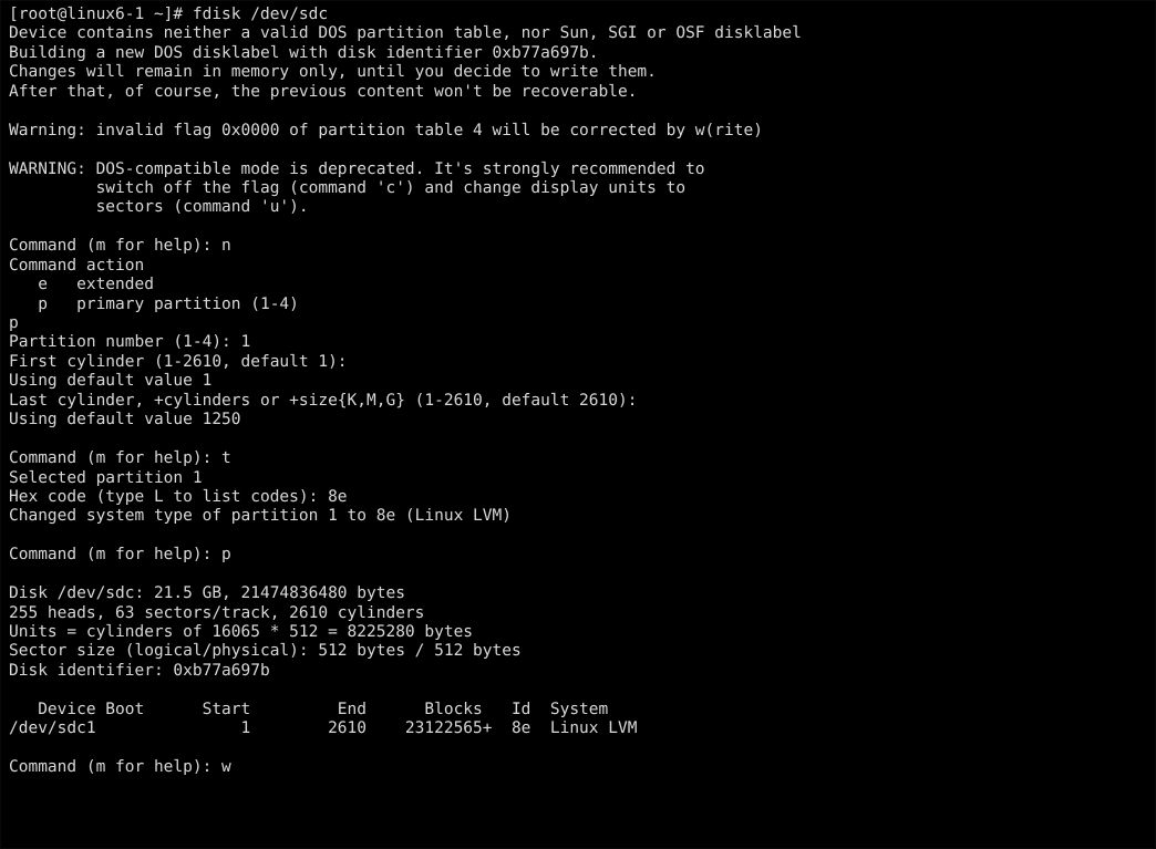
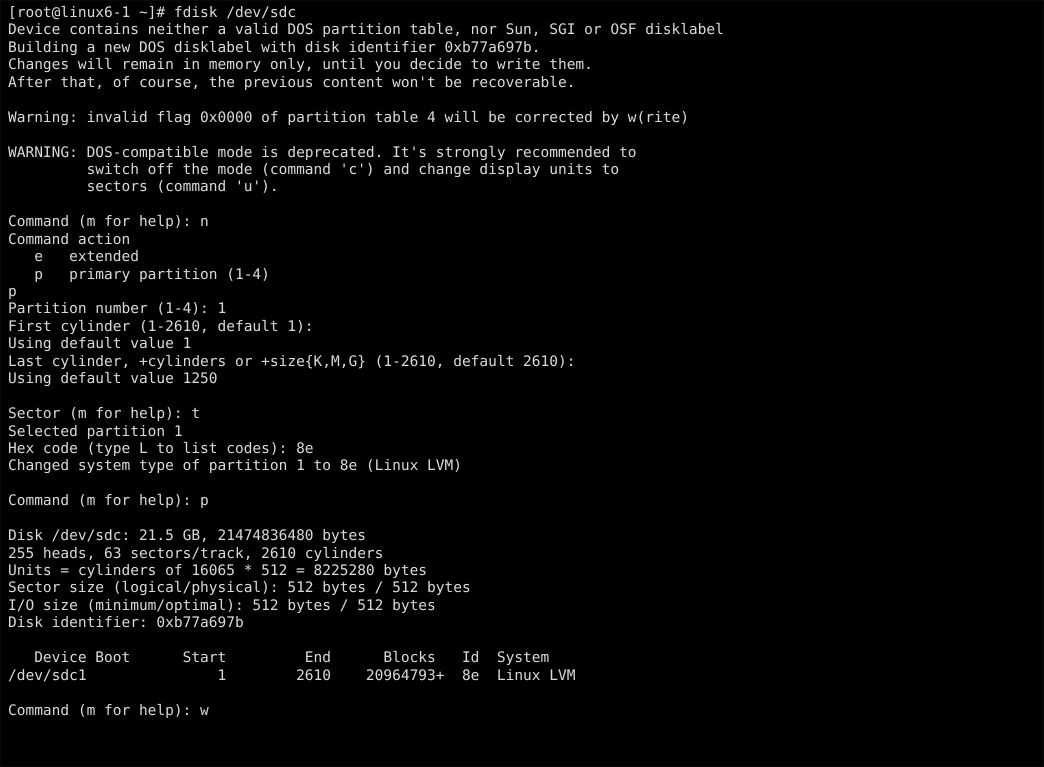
  [root@linux6-1 ~]# fdisk /dev/sdc
  Device contains neither a valid DOS partition table, nor Sun, SGI or OSF disklabel
  Building a new DOS disklabel with disk identifier 0xb77a697b.
  Changes will remain in memory only, until you decide to write them.
  After that, of course, the previous content won't be recoverable.
  Warning: invalid flag 0x0000 of partition table 4 will be corrected by w(rite)
  WARNING: DOS-compatible mode is deprecated. It's strongly recommended to
- switch off the flag (command 'c') and change display units to
+ switch off the mode (command 'c') and change display units to
  sectors (command 'u').
  Command (m for help): n
  Command action
  e extended
  p primary partition (1-4)
  p
  Partition number (1-4): 1
  First cylinder (1-2610, default 1):
  Using default value 1
  Last cylinder, +cylinders or +size{K,M,G} (1-2610, default 2610):
  Using default value 1250
- Command (m for help): t
+ Sector (m for help): t
  Selected partition 1
  Hex code (type L to list codes): 8e
  Changed system type of partition 1 to 8e (Linux LVM)
  Command (m for help): p
  Disk /dev/sdc: 21.5 GB, 21474836480 bytes
  255 heads, 63 sectors/track, 2610 cylinders
  Units = cylinders of 16065 * 512 = 8225280 bytes
  Sector size (logical/physical): 512 bytes / 512 bytes
+ I/O size (minimum/optimal): 512 bytes / 512 bytes
  Disk identifier: 0xb77a697b
  Device Boot Start End Blocks Id System
- /dev/sdc1 1 2610 23122565+ 8e Linux LVM
+ /dev/sdc1 1 2610 20964793+ 8e Linux LVM
  Command (m for help): w
